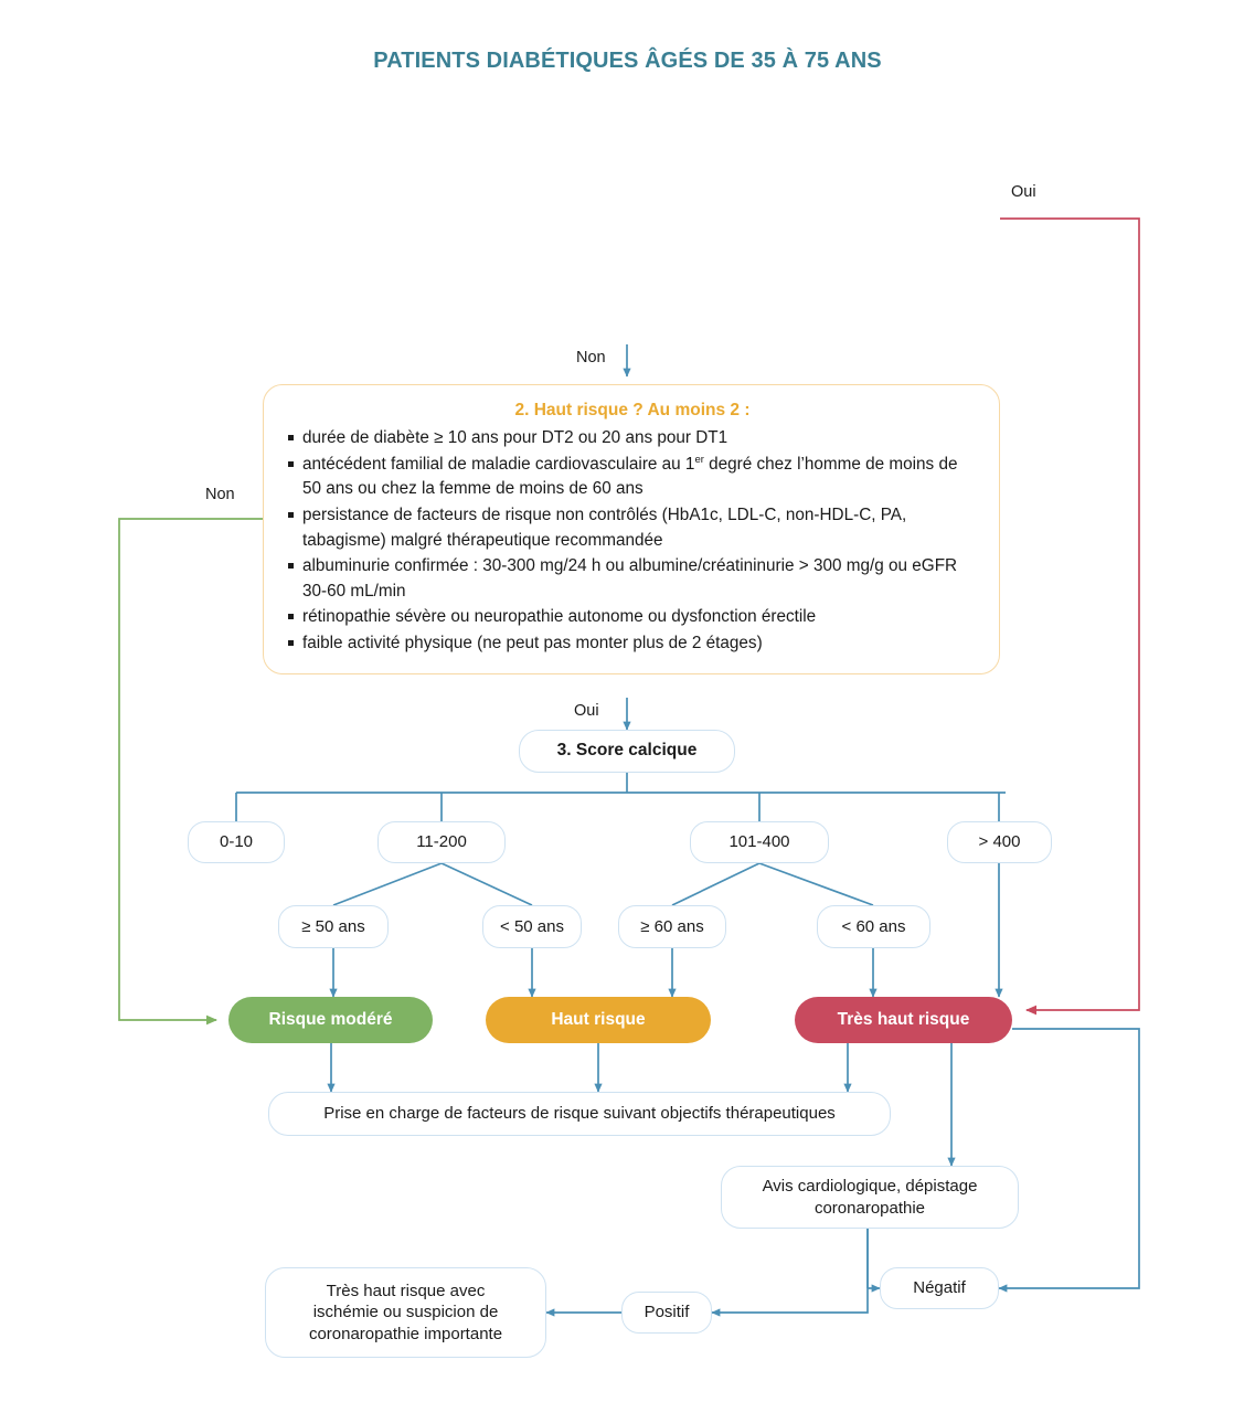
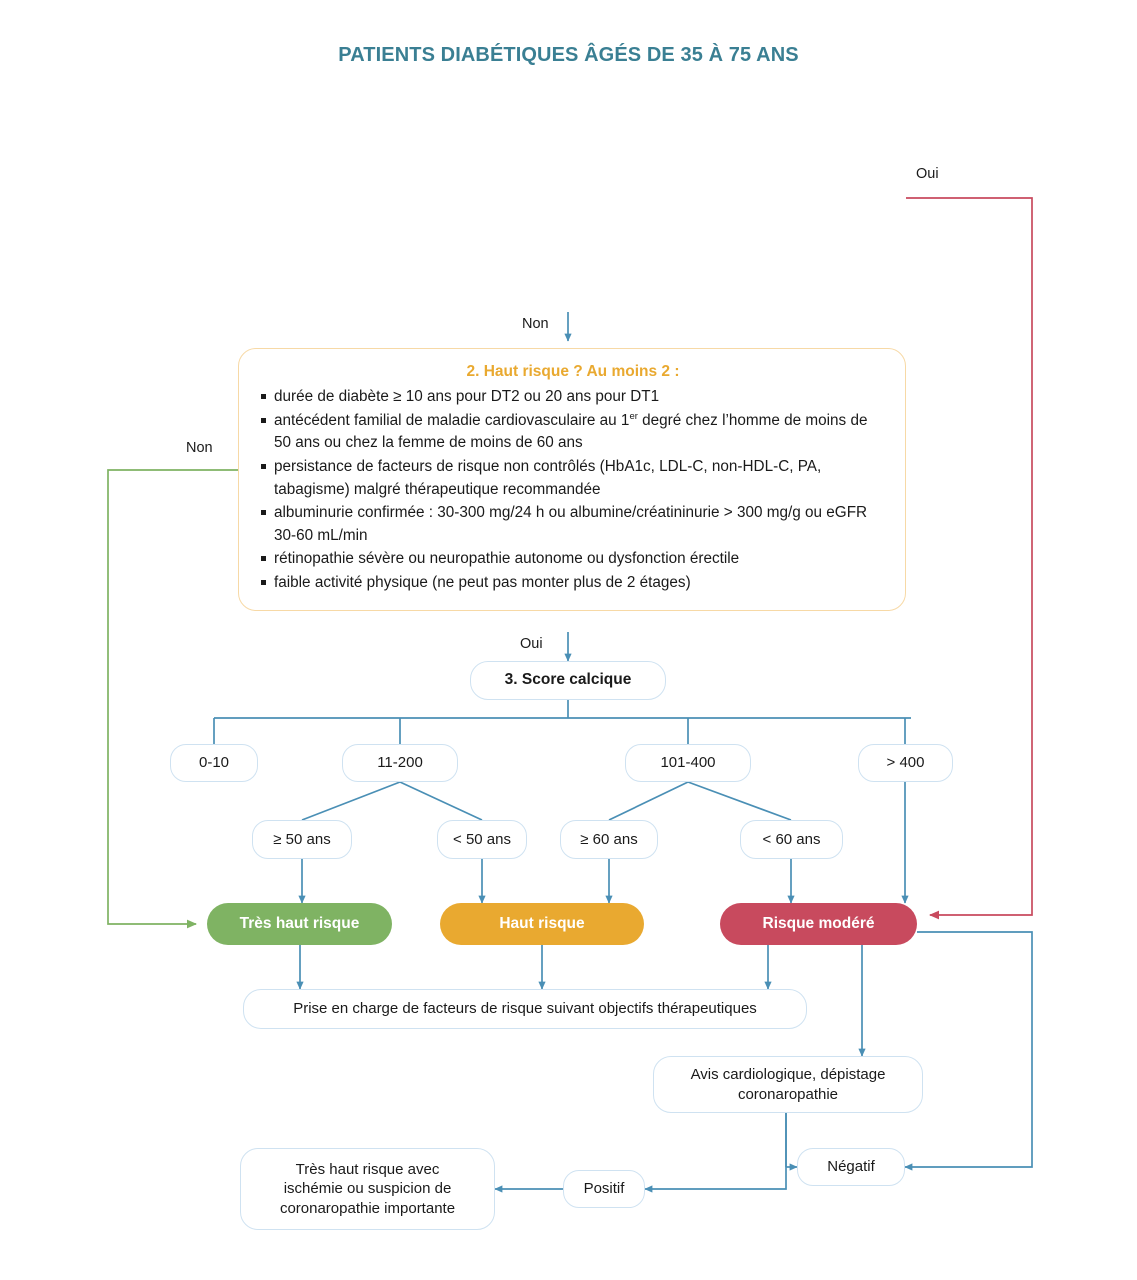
  PATIENTS DIABÉTIQUES ÂGÉS DE 35 À 75 ANS
  2. Haut risque ? Au moins 2 :
  durée de diabète ≥ 10 ans pour DT2 ou 20 ans pour DT1
  antécédent familial de maladie cardiovasculaire au 1er degré chez l’homme de moins de 50 ans ou chez la femme de moins de 60 ans
  persistance de facteurs de risque non contrôlés (HbA1c, LDL-C, non-HDL-C, PA, tabagisme) malgré thérapeutique recommandée
  albuminurie confirmée : 30-300 mg/24 h ou albumine/créatininurie > 300 mg/g ou eGFR 30-60 mL/min
  rétinopathie sévère ou neuropathie autonome ou dysfonction érectile
  faible activité physique (ne peut pas monter plus de 2 étages)
  Oui
  Non
  Non
  Oui
  3. Score calcique
  0-10
  11-200
  101-400
  > 400
  ≥ 50 ans
  < 50 ans
  ≥ 60 ans
  < 60 ans
- Risque modéré
+ Très haut risque
  Haut risque
- Très haut risque
+ Risque modéré
  Prise en charge de facteurs de risque suivant objectifs thérapeutiques
  Avis cardiologique, dépistage
  coronaropathie
  Négatif
  Positif
  Très haut risque avec
  ischémie ou suspicion de
  coronaropathie importante
